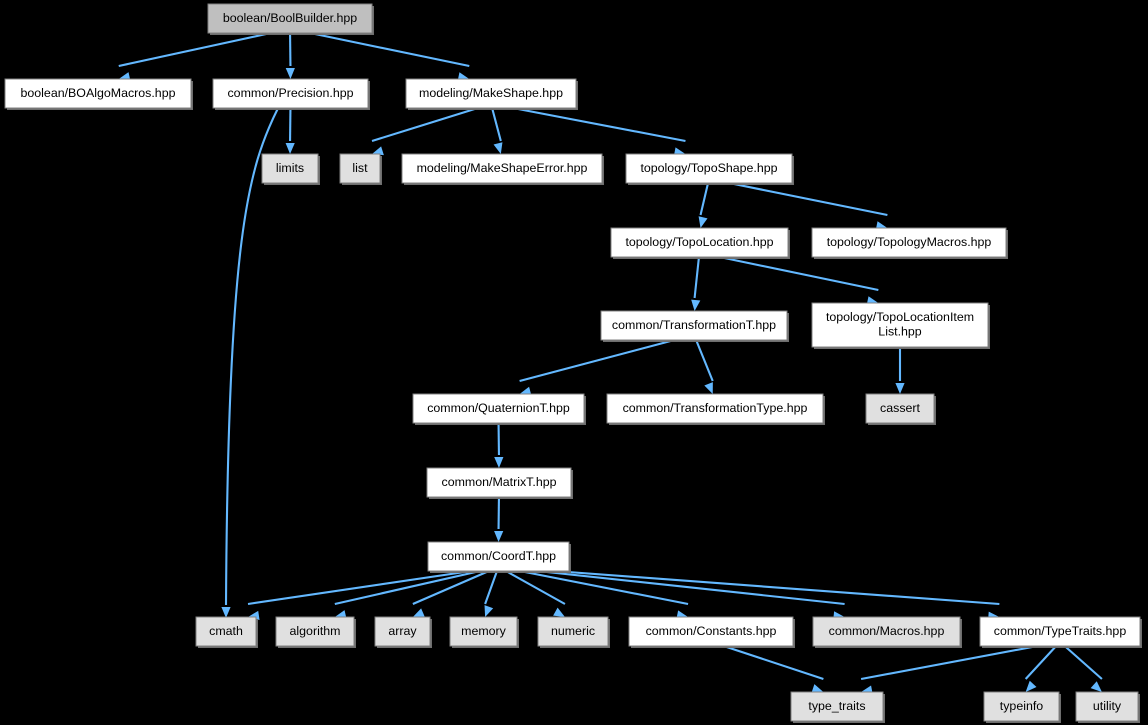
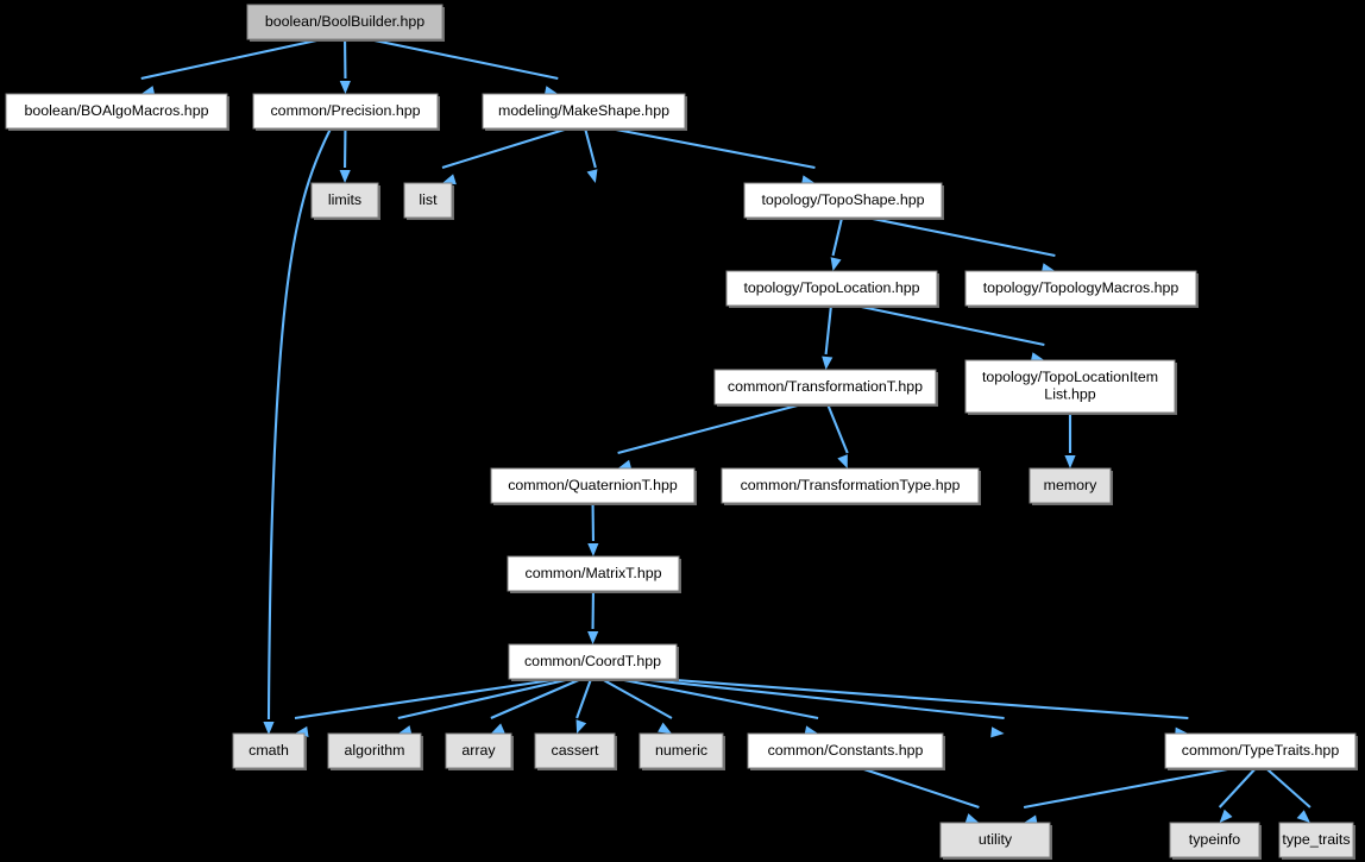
  boolean/BoolBuilder.hpp
  boolean/BOAlgoMacros.hpp
  common/Precision.hpp
  modeling/MakeShape.hpp
  limits
  list
- modeling/MakeShapeError.hpp
  topology/TopoShape.hpp
  topology/TopoLocation.hpp
  topology/TopologyMacros.hpp
  common/TransformationT.hpp
  topology/TopoLocationItem
  List.hpp
  common/QuaternionT.hpp
  common/TransformationType.hpp
- cassert
+ memory
  common/MatrixT.hpp
  common/CoordT.hpp
  cmath
  algorithm
  array
- memory
+ cassert
  numeric
  common/Constants.hpp
- common/Macros.hpp
  common/TypeTraits.hpp
- type_traits
+ utility
  typeinfo
- utility
+ type_traits
